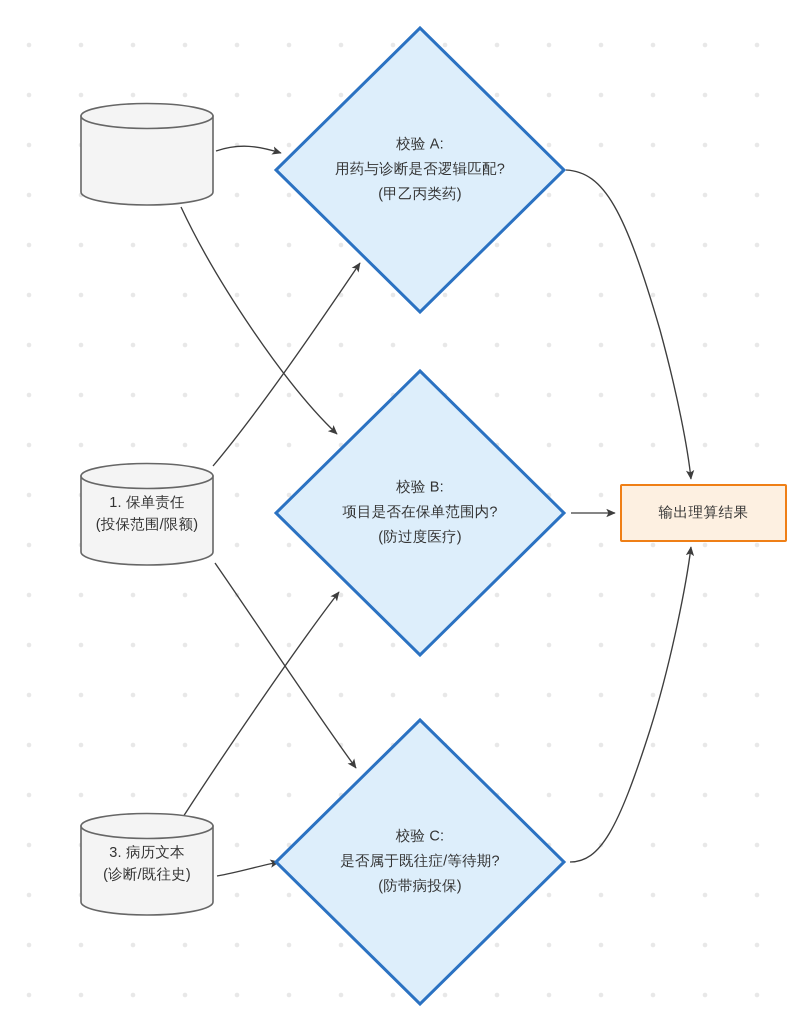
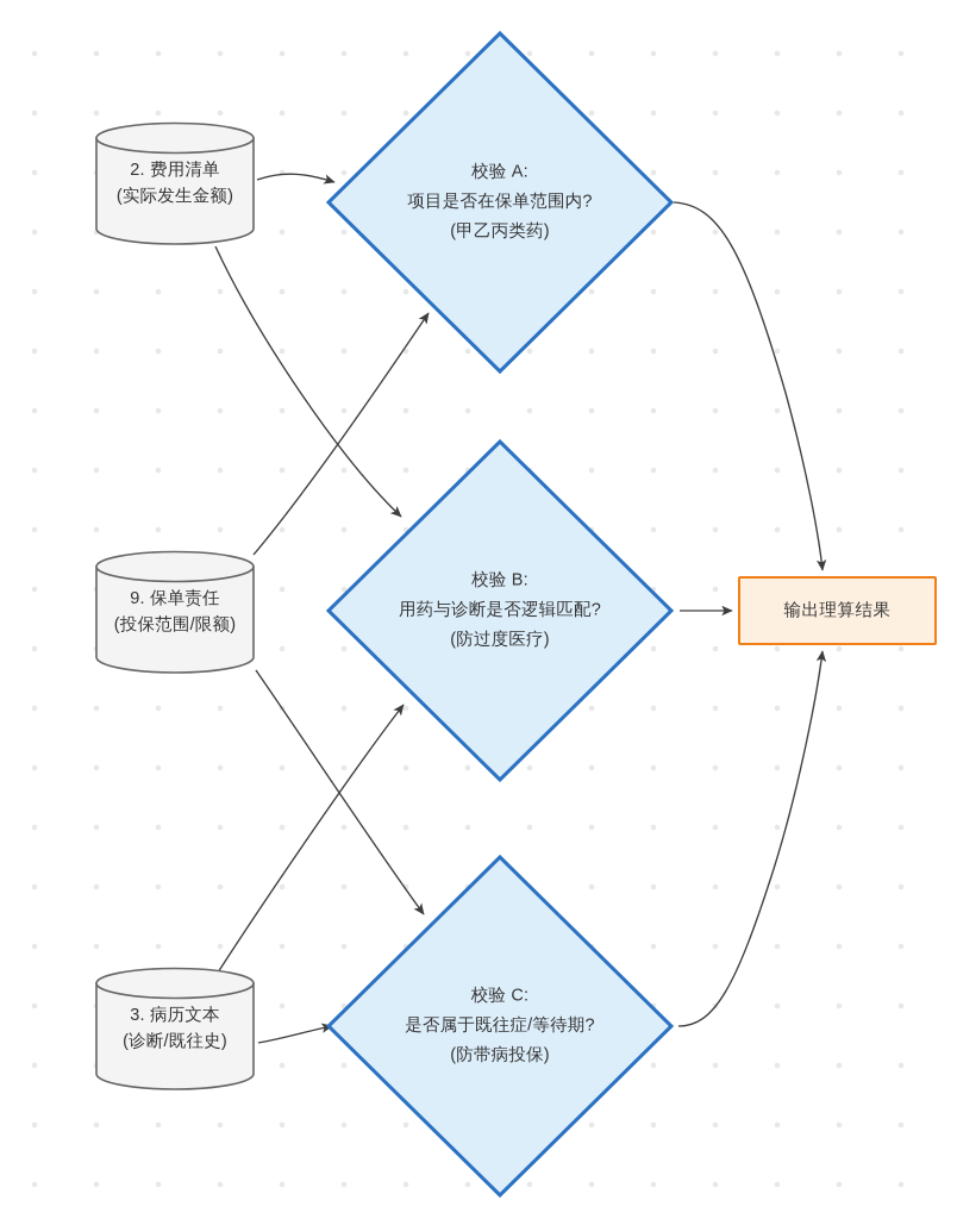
  校验 A:
- 用药与诊断是否逻辑匹配?
+ 项目是否在保单范围内?
  (甲乙丙类药)
  校验 B:
- 项目是否在保单范围内?
+ 用药与诊断是否逻辑匹配?
  (防过度医疗)
  校验 C:
  是否属于既往症/等待期?
  (防带病投保)
+ 2. 费用清单
+ (实际发生金额)
- 1. 保单责任
+ 9. 保单责任
  (投保范围/限额)
  3. 病历文本
  (诊断/既往史)
  输出理算结果
